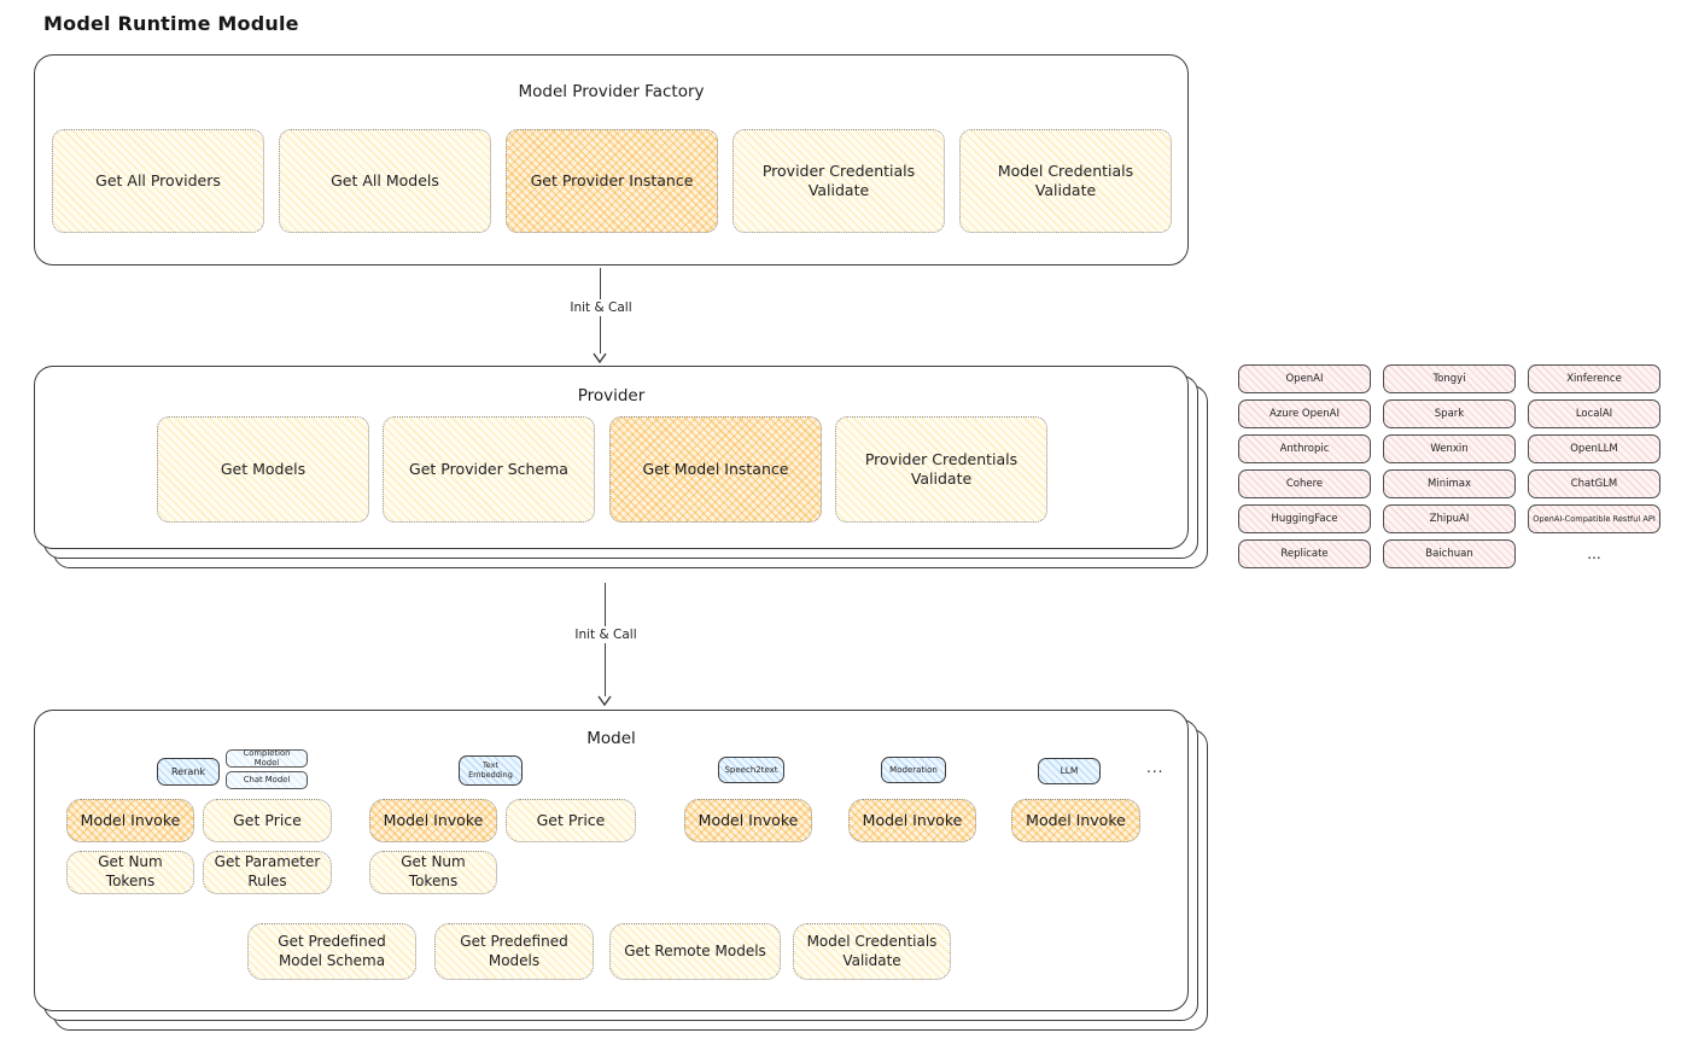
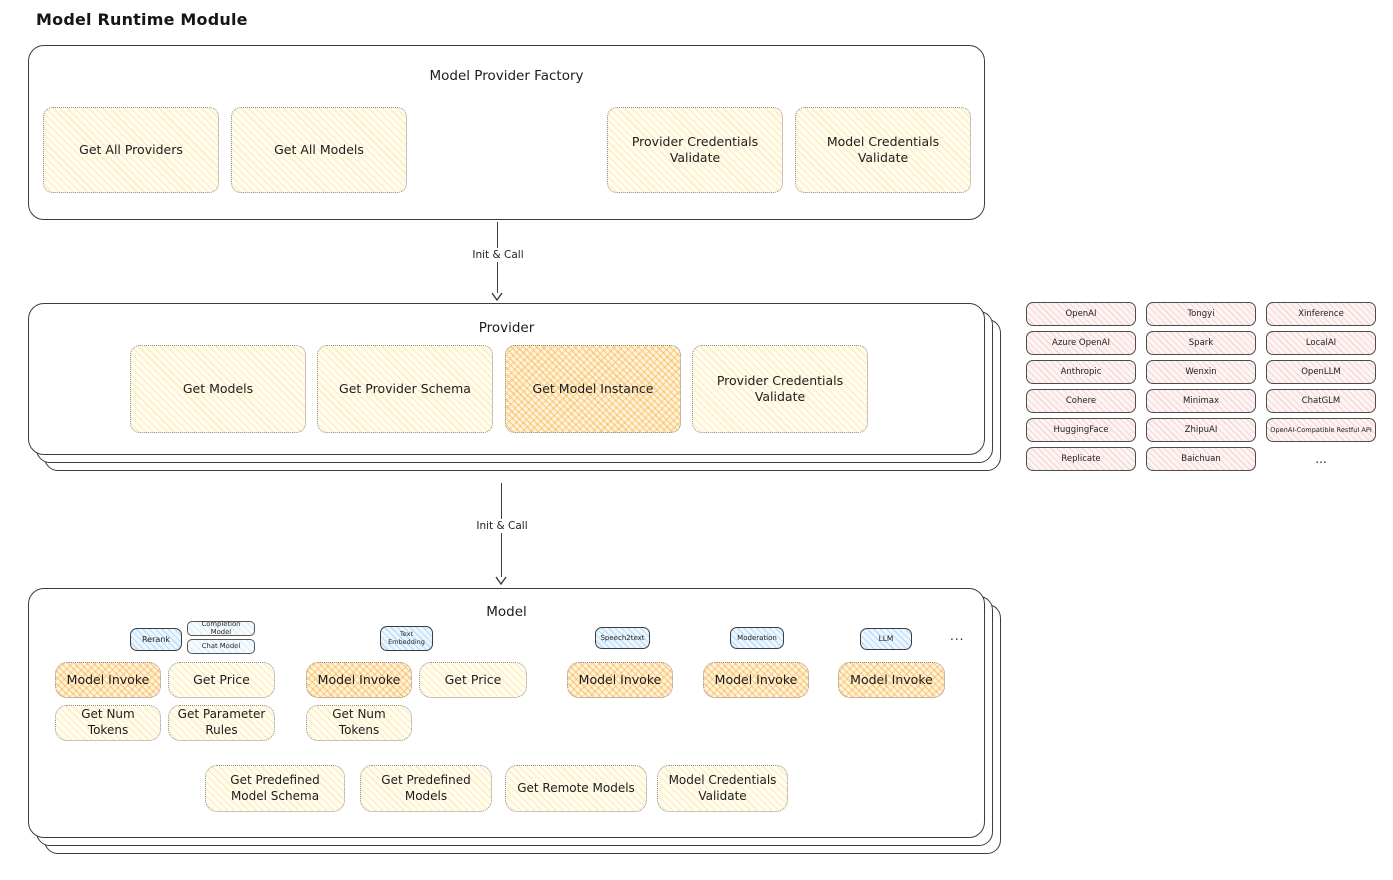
  Model Runtime Module
  Model Provider Factory
  Get All Providers
  Get All Models
- Get Provider Instance
  Provider Credentials Validate
  Model Credentials Validate
  Init & Call
  Provider
  Get Models
  Get Provider Schema
  Get Model Instance
  Provider Credentials Validate
  OpenAI
  Tongyi
  Xinference
  Azure OpenAI
  Spark
  LocalAI
  Anthropic
  Wenxin
  OpenLLM
  Cohere
  Minimax
  ChatGLM
  HuggingFace
  ZhipuAI
  OpenAI-Compatible Restful API
  Replicate
  Baichuan
  ...
  Init & Call
  Model
  Rerank
  Completion Model
  Chat Model
  Text Embedding
  Speech2text
  Moderation
  LLM
  ...
  Model Invoke
  Get Price
  Model Invoke
  Get Price
  Model Invoke
  Model Invoke
  Model Invoke
  Get Num Tokens
  Get Parameter Rules
  Get Num Tokens
  Get Predefined Model Schema
  Get Predefined Models
  Get Remote Models
  Model Credentials Validate
